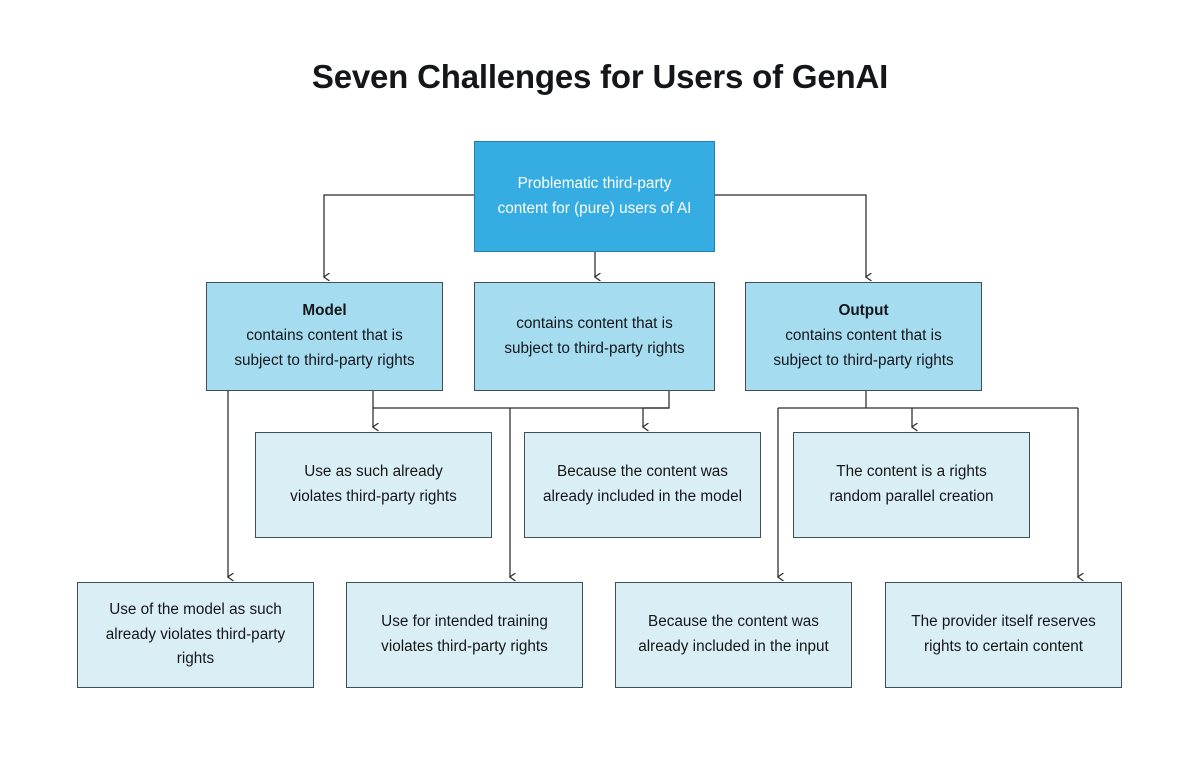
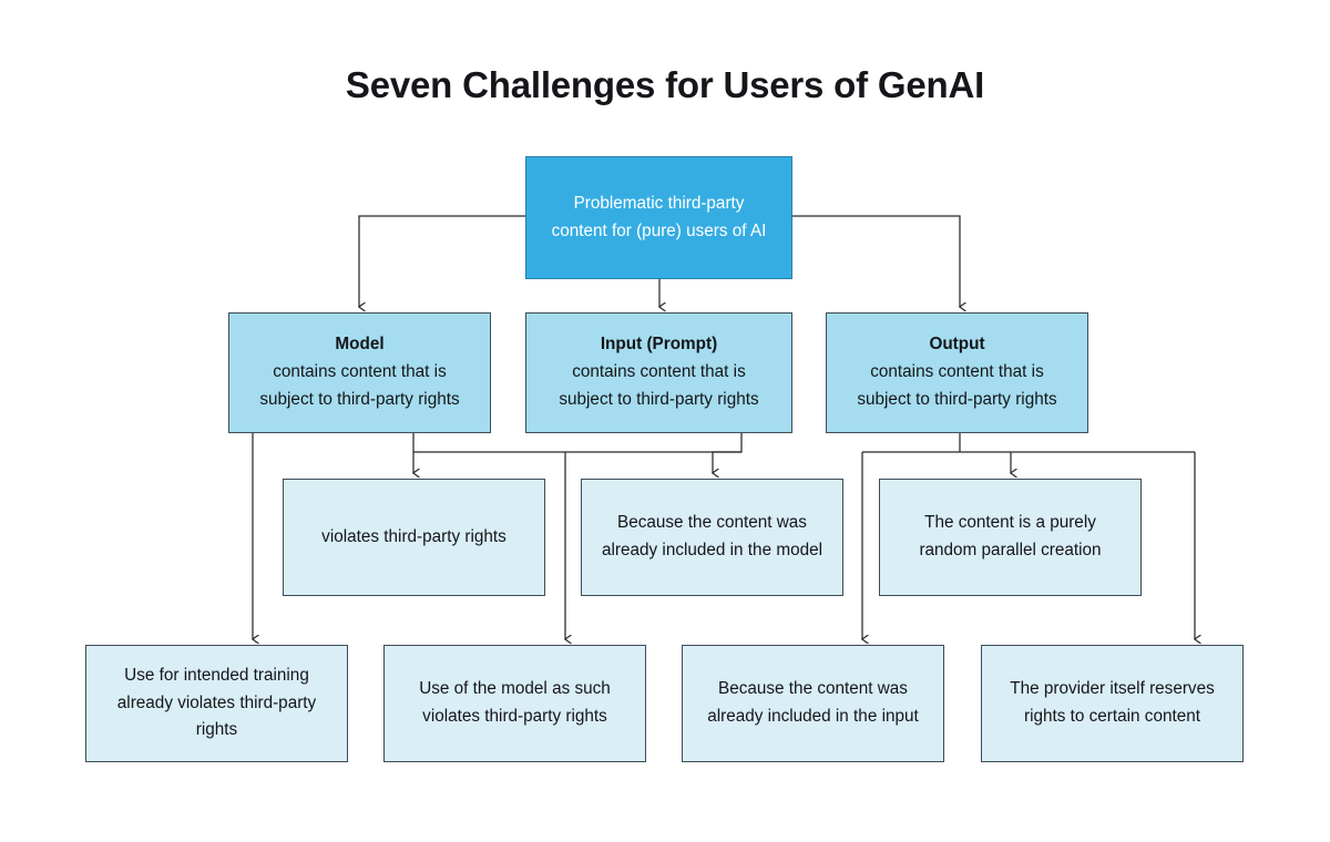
  Seven Challenges for Users of GenAI
  Problematic third-party
  content for (pure) users of AI
  Model
  contains content that is
  subject to third-party rights
+ Input (Prompt)
  contains content that is
  subject to third-party rights
  Output
  contains content that is
  subject to third-party rights
- Use as such already
  violates third-party rights
  Because the content was
  already included in the model
- The content is a rights
+ The content is a purely
  random parallel creation
- Use of the model as such
+ Use for intended training
  already violates third-party
  rights
- Use for intended training
+ Use of the model as such
  violates third-party rights
  Because the content was
  already included in the input
  The provider itself reserves
  rights to certain content
